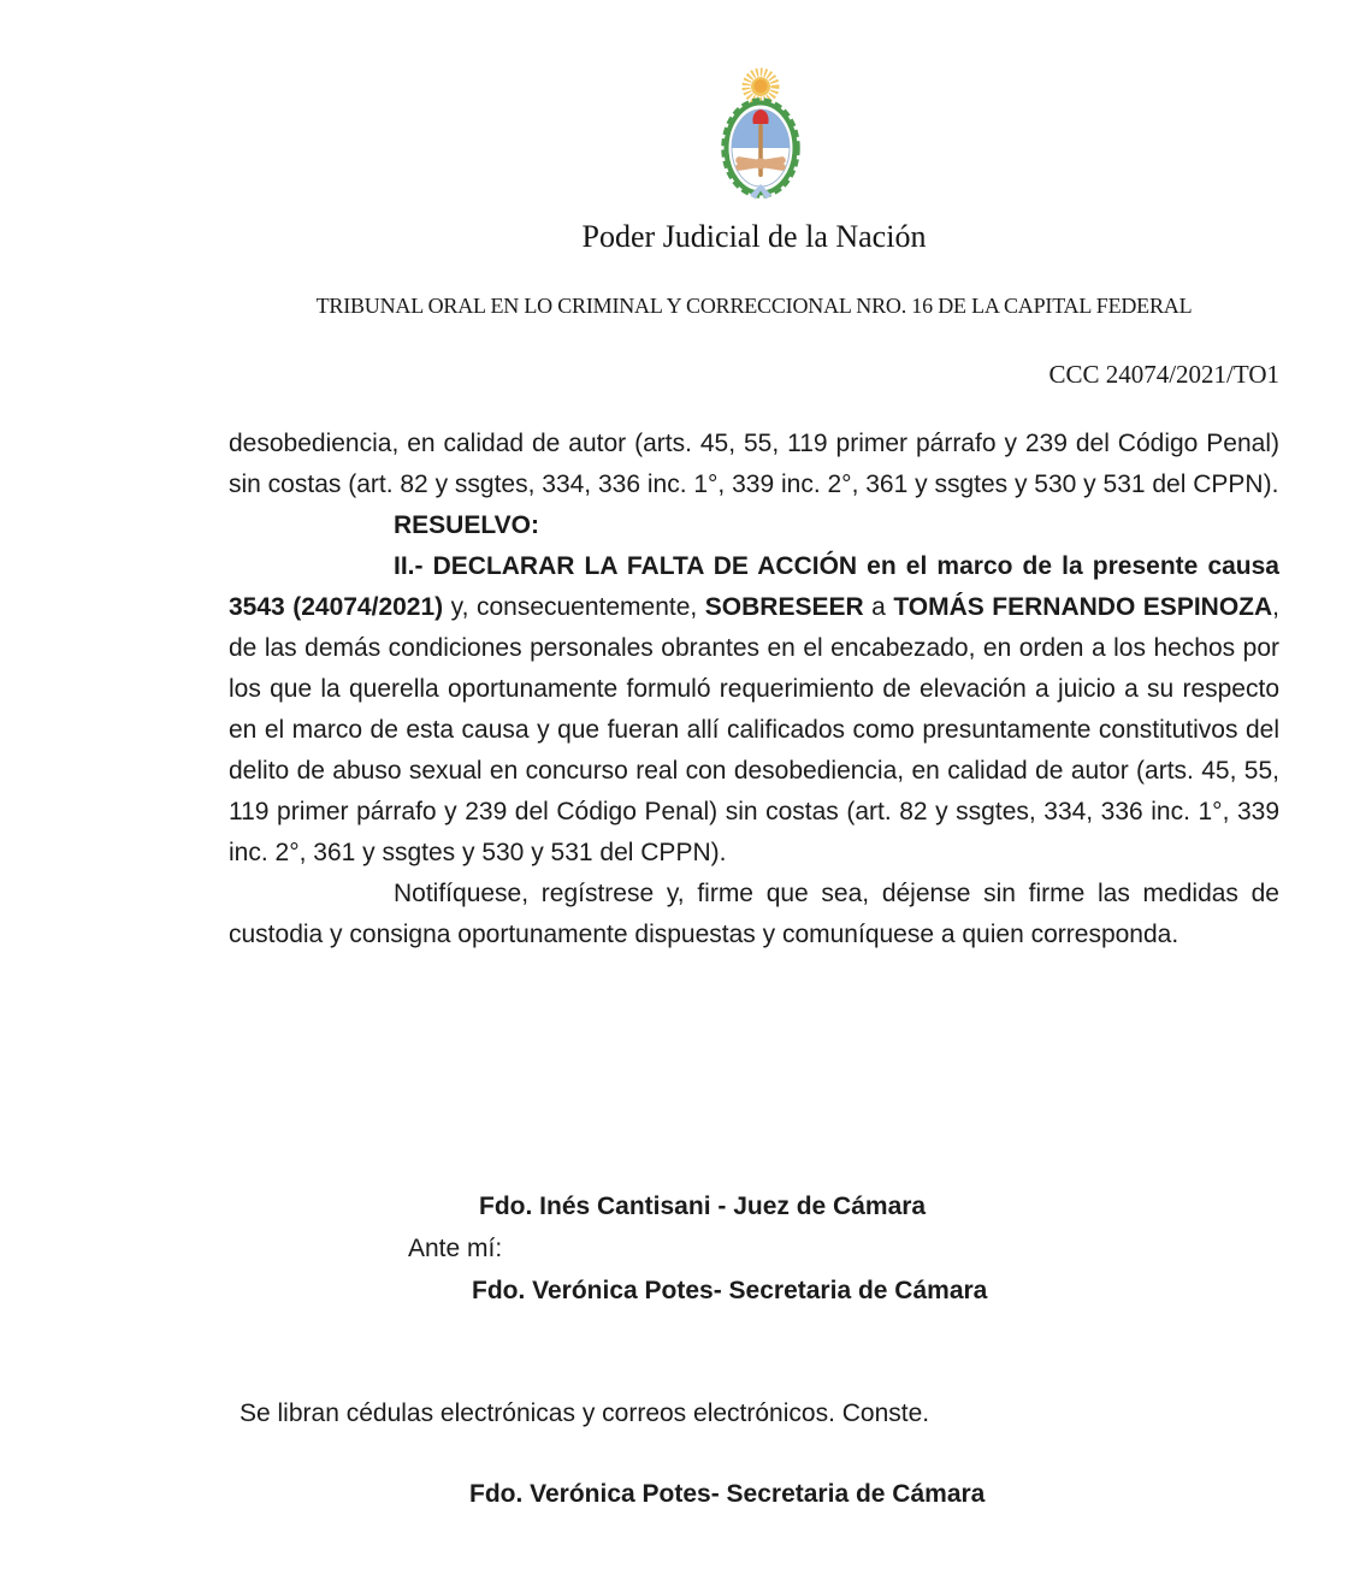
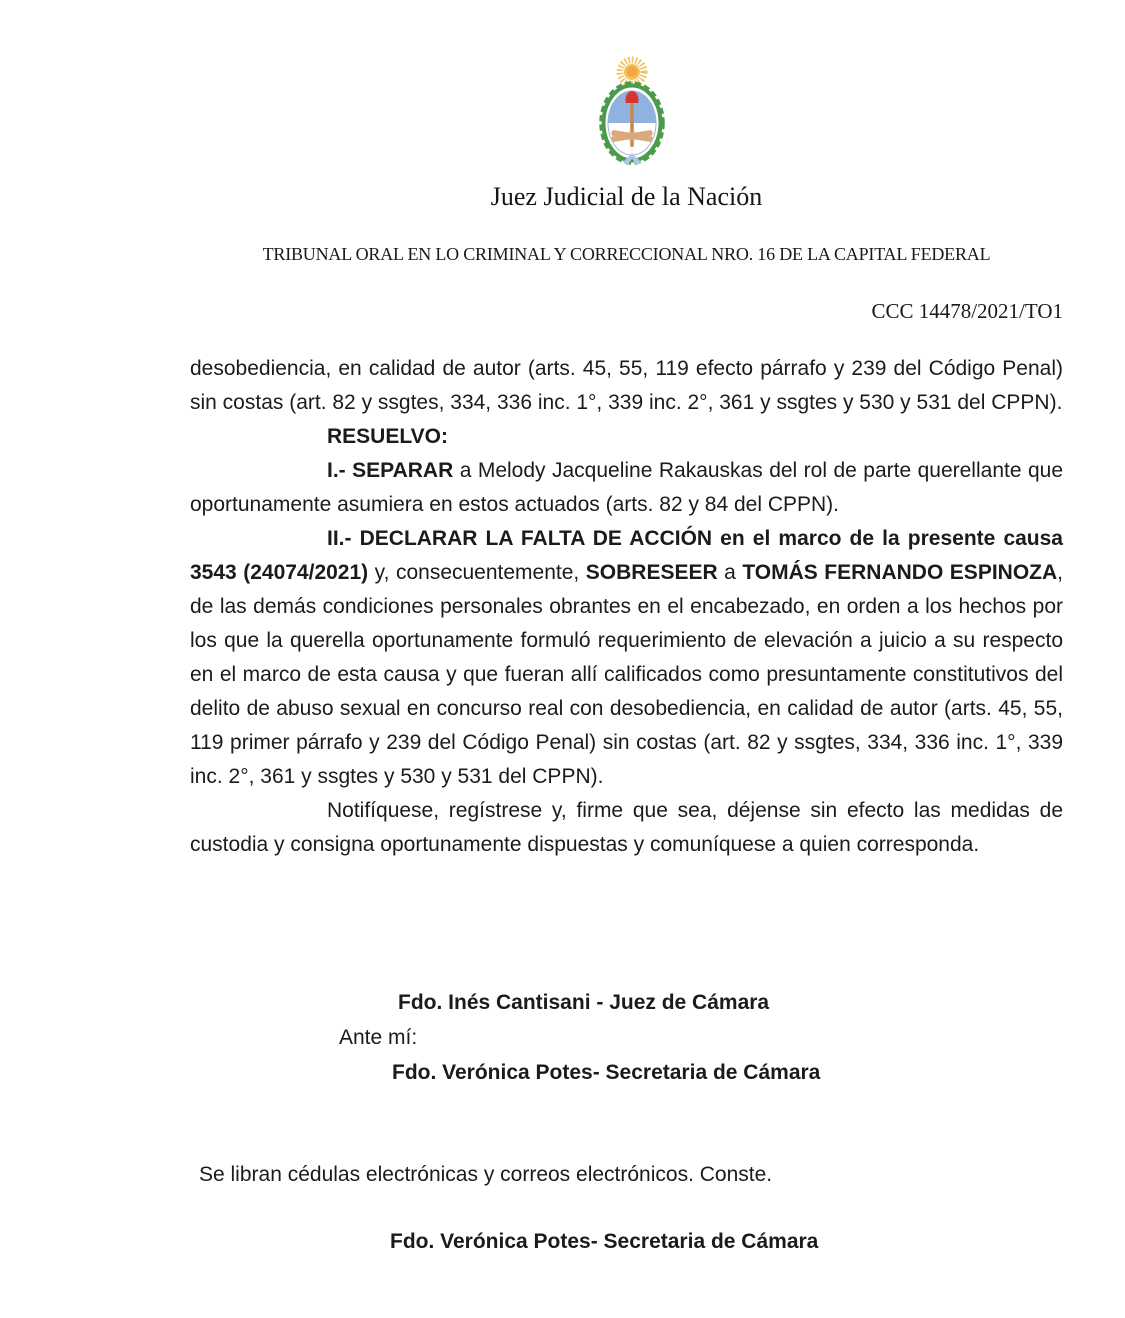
- Poder Judicial de la Nación
+ Juez Judicial de la Nación
  TRIBUNAL ORAL EN LO CRIMINAL Y CORRECCIONAL NRO. 16 DE LA CAPITAL FEDERAL
- CCC 24074/2021/TO1
+ CCC 14478/2021/TO1
- desobediencia, en calidad de autor (arts. 45, 55, 119 primer párrafo y 239 del Código Penal) sin costas (art. 82 y ssgtes, 334, 336 inc. 1°, 339 inc. 2°, 361 y ssgtes y 530 y 531 del CPPN).
+ desobediencia, en calidad de autor (arts. 45, 55, 119 efecto párrafo y 239 del Código Penal) sin costas (art. 82 y ssgtes, 334, 336 inc. 1°, 339 inc. 2°, 361 y ssgtes y 530 y 531 del CPPN).
  RESUELVO:
+ I.- SEPARAR a Melody Jacqueline Rakauskas del rol de parte querellante que oportunamente asumiera en estos actuados (arts. 82 y 84 del CPPN).
  II.- DECLARAR LA FALTA DE ACCIÓN en el marco de la presente causa 3543 (24074/2021) y, consecuentemente, SOBRESEER a TOMÁS FERNANDO ESPINOZA, de las demás condiciones personales obrantes en el encabezado, en orden a los hechos por los que la querella oportunamente formuló requerimiento de elevación a juicio a su respecto en el marco de esta causa y que fueran allí calificados como presuntamente constitutivos del delito de abuso sexual en concurso real con desobediencia, en calidad de autor (arts. 45, 55, 119 primer párrafo y 239 del Código Penal) sin costas (art. 82 y ssgtes, 334, 336 inc. 1°, 339 inc. 2°, 361 y ssgtes y 530 y 531 del CPPN).
- Notifíquese, regístrese y, firme que sea, déjense sin firme las medidas de custodia y consigna oportunamente dispuestas y comuníquese a quien corresponda.
+ Notifíquese, regístrese y, firme que sea, déjense sin efecto las medidas de custodia y consigna oportunamente dispuestas y comuníquese a quien corresponda.
  Fdo. Inés Cantisani - Juez de Cámara
  Ante mí:
  Fdo. Verónica Potes- Secretaria de Cámara
  Se libran cédulas electrónicas y correos electrónicos. Conste.
  Fdo. Verónica Potes- Secretaria de Cámara
